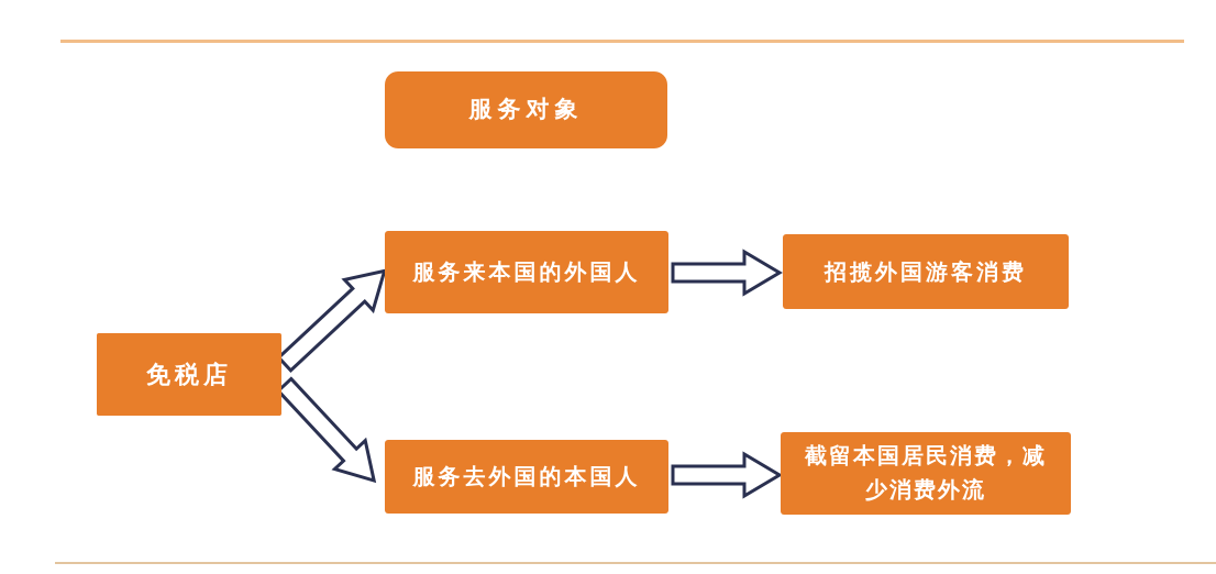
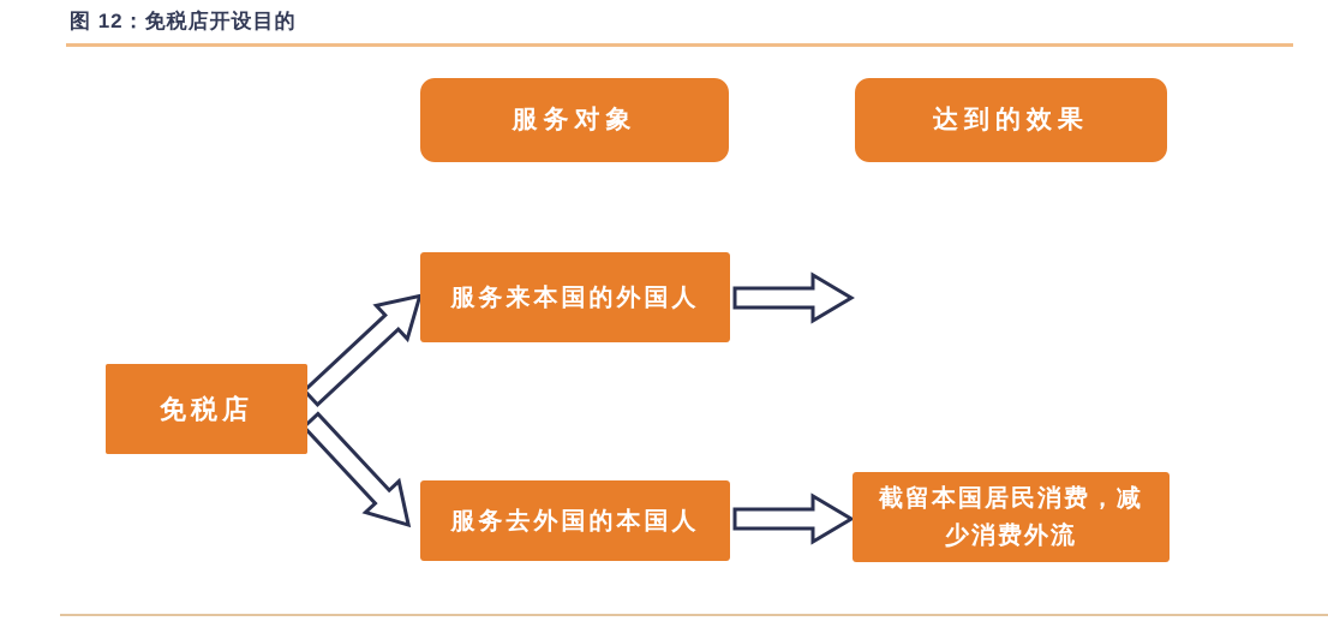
+ 图 12：免税店开设目的
  服务对象
+ 达到的效果
  免税店
  服务来本国的外国人
- 招揽外国游客消费
  服务去外国的本国人
  截留本国居民消费，减
  少消费外流
